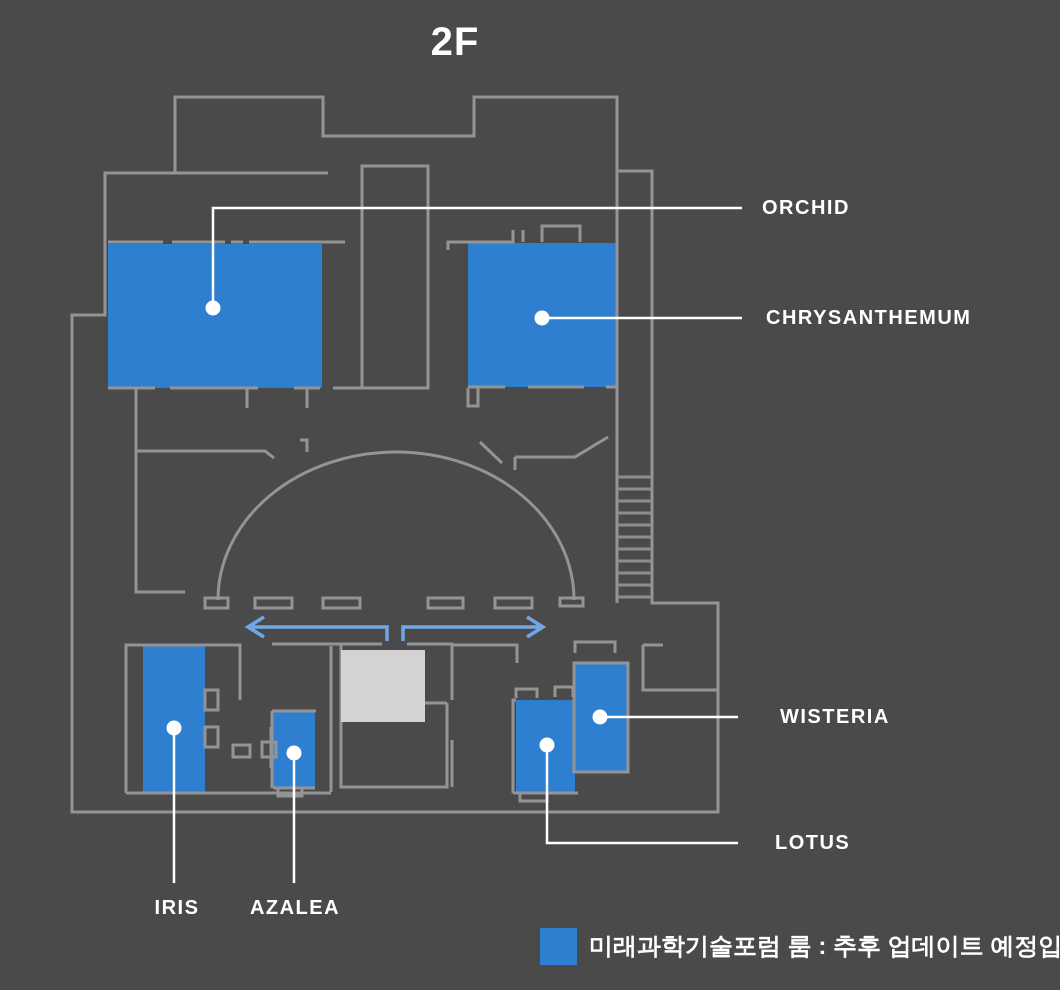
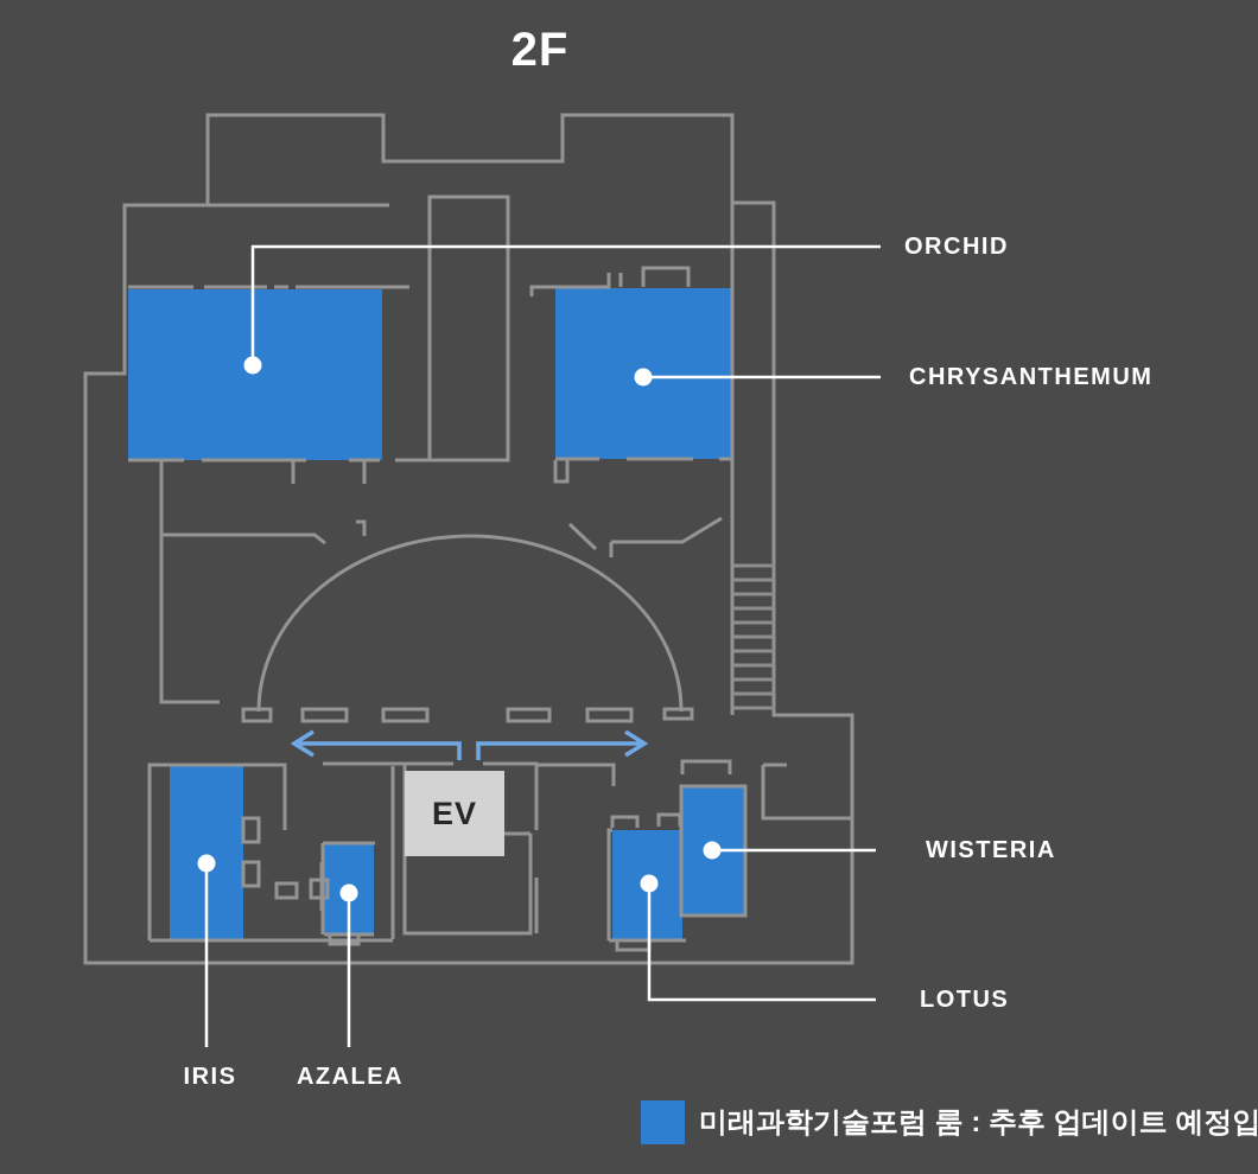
  2F
  ORCHID
  CHRYSANTHEMUM
  WISTERIA
  LOTUS
  IRIS
  AZALEA
+ EV
  미래과학기술포럼 룸 : 추후 업데이트 예정입
